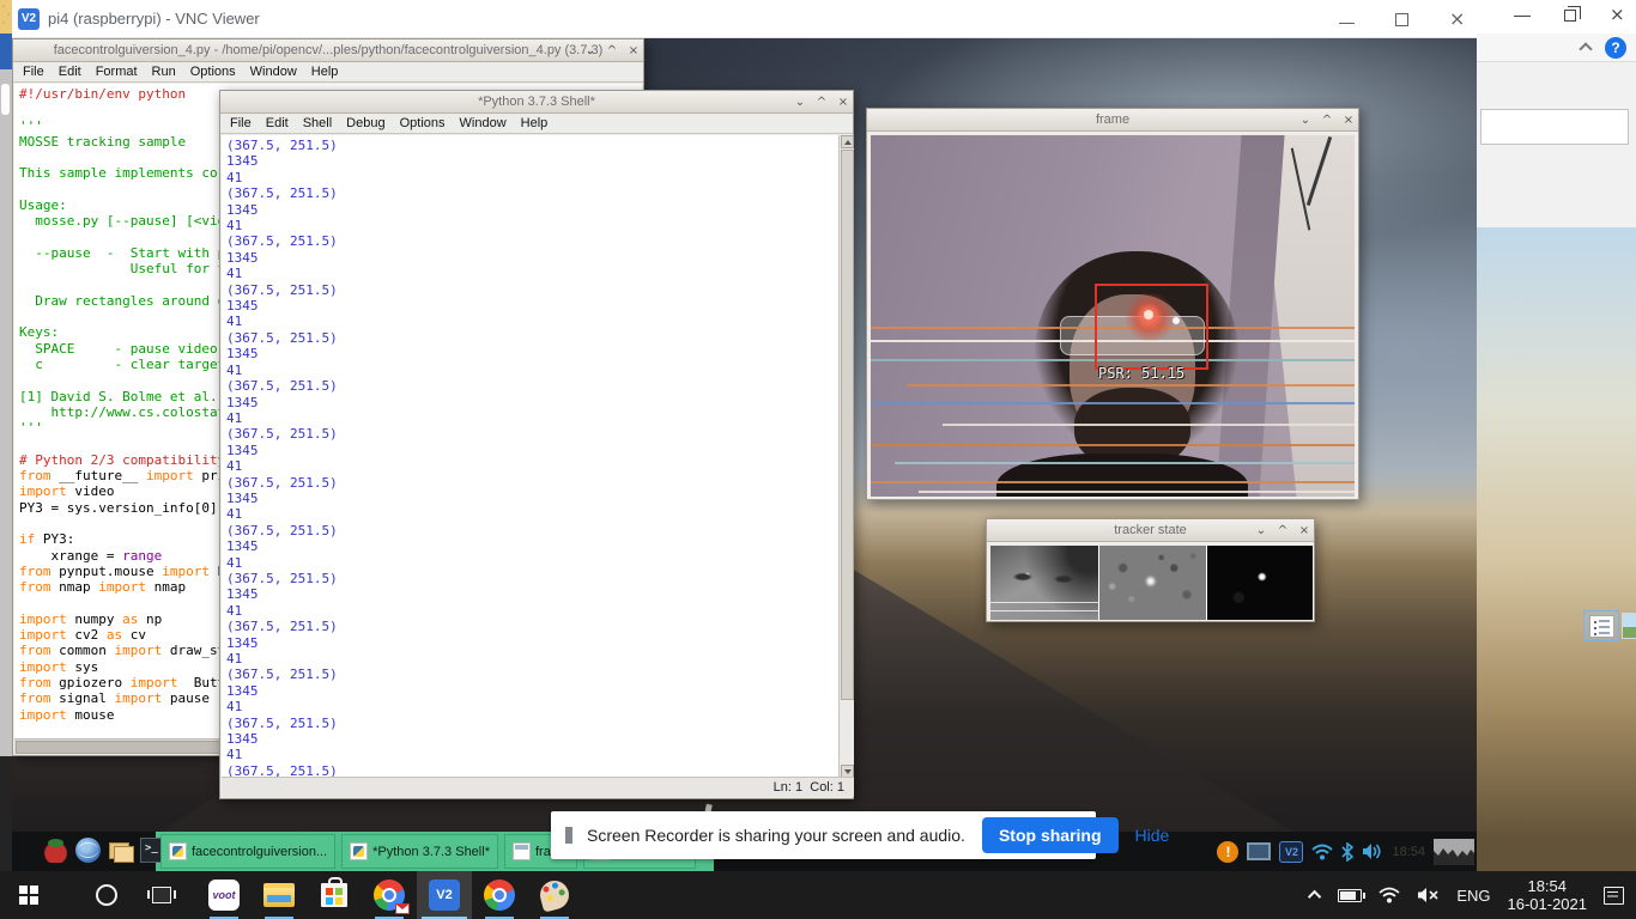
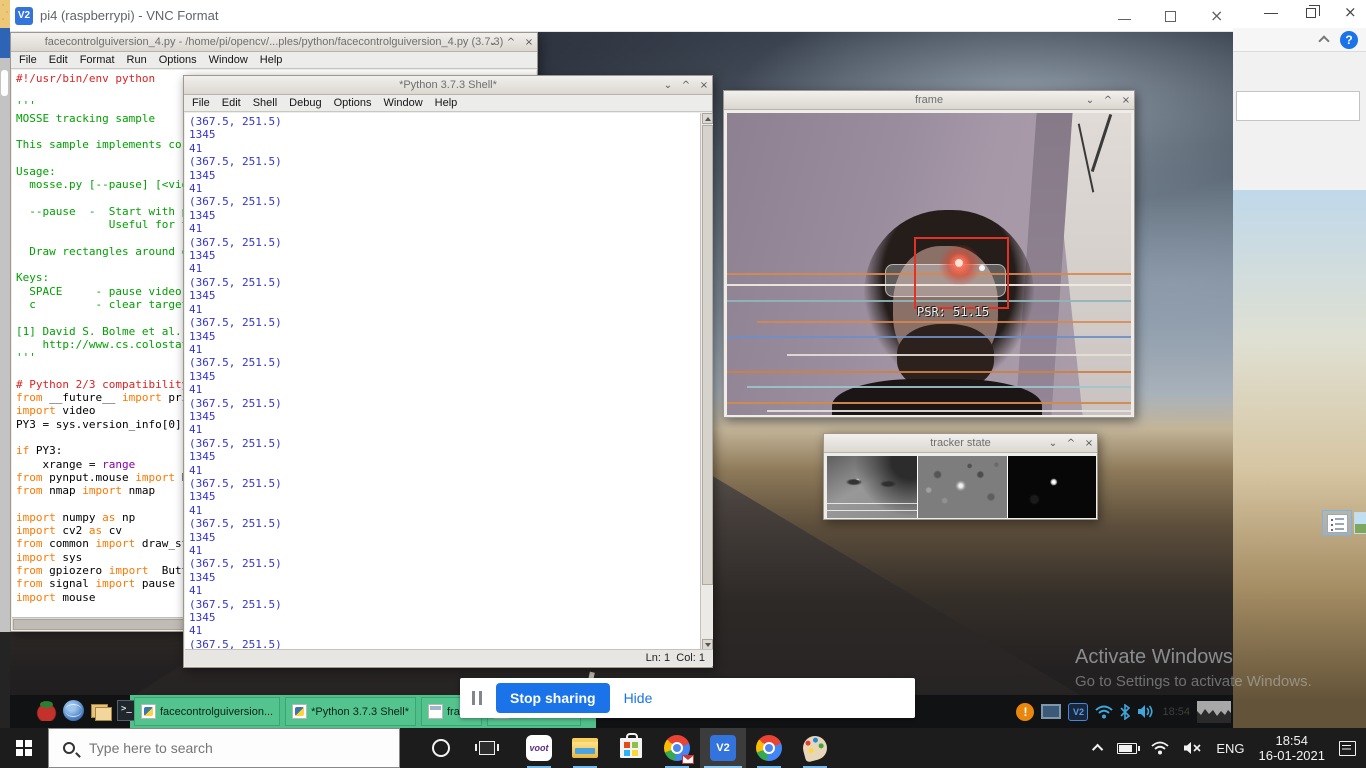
  ×
  ?
  V2
- pi4 (raspberrypi) - VNC Viewer
+ pi4 (raspberrypi) - VNC Format
  ×
  facecontrolguiversion_4.py - /home/pi/opencv/...ples/python/facecontrolguiversion_4.py (3.7.3)
  ⌄
  ^
  ×
  File
  Edit
  Format
  Run
  Options
  Window
  Help
  #!/usr/bin/env python
  '''
  MOSSE tracking sample
  This sample implements co
  Usage:
  mosse.py [--pause] [<vi
  --pause - Start with
  Useful for
  Draw rectangles around
  Keys:
  SPACE - pause video
  c - clear targe
  [1] David S. Bolme et al.
  http://www.cs.colosta
  '''
  # Python 2/3 compatibilit
  from __future__ import pr
  import video
  PY3 = sys.version_info[0]
  if PY3:
  xrange = range
  from pynput.mouse import
  from nmap import nmap
  import numpy as np
  import cv2 as cv
  from common import draw_s
  import sys
  from gpiozero import But
  from signal import pause
  import mouse
  *Python 3.7.3 Shell*
  ⌄
  ^
  ×
  File
  Edit
  Shell
  Debug
  Options
  Window
  Help
  (367.5, 251.5)
  1345
  41
  (367.5, 251.5)
  1345
  41
  (367.5, 251.5)
  1345
  41
  (367.5, 251.5)
  1345
  41
  (367.5, 251.5)
  1345
  41
  (367.5, 251.5)
  1345
  41
  (367.5, 251.5)
  1345
  41
  (367.5, 251.5)
  1345
  41
  (367.5, 251.5)
  1345
  41
  (367.5, 251.5)
  1345
  41
  (367.5, 251.5)
  1345
  41
  (367.5, 251.5)
  1345
  41
  (367.5, 251.5)
  1345
  41
  (367.5, 251.5)
  Ln: 1 Col: 1
  frame
  ⌄
  ^
  ×
  PSR: 51.15
  tracker state
  ⌄
  ^
  ×
  facecontrolguiversion...
  *Python 3.7.3 Shell*
  !
  V2
  18:54
- Screen Recorder is sharing your screen and audio.
  Stop sharing
  Hide
+ Activate Windows
+ Go to Settings to activate Windows.
+ Type here to search
  voot
  V2
  ENG
  18:54
  16-01-2021
